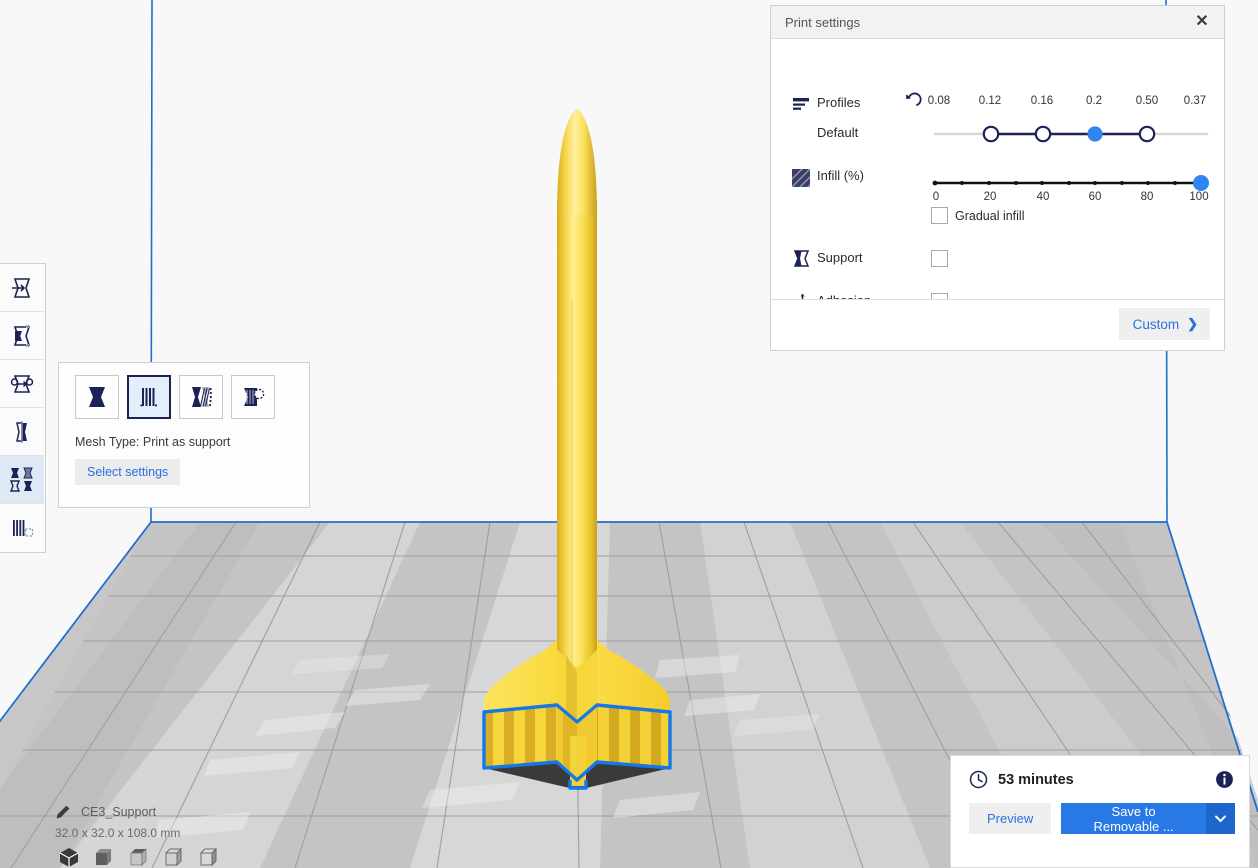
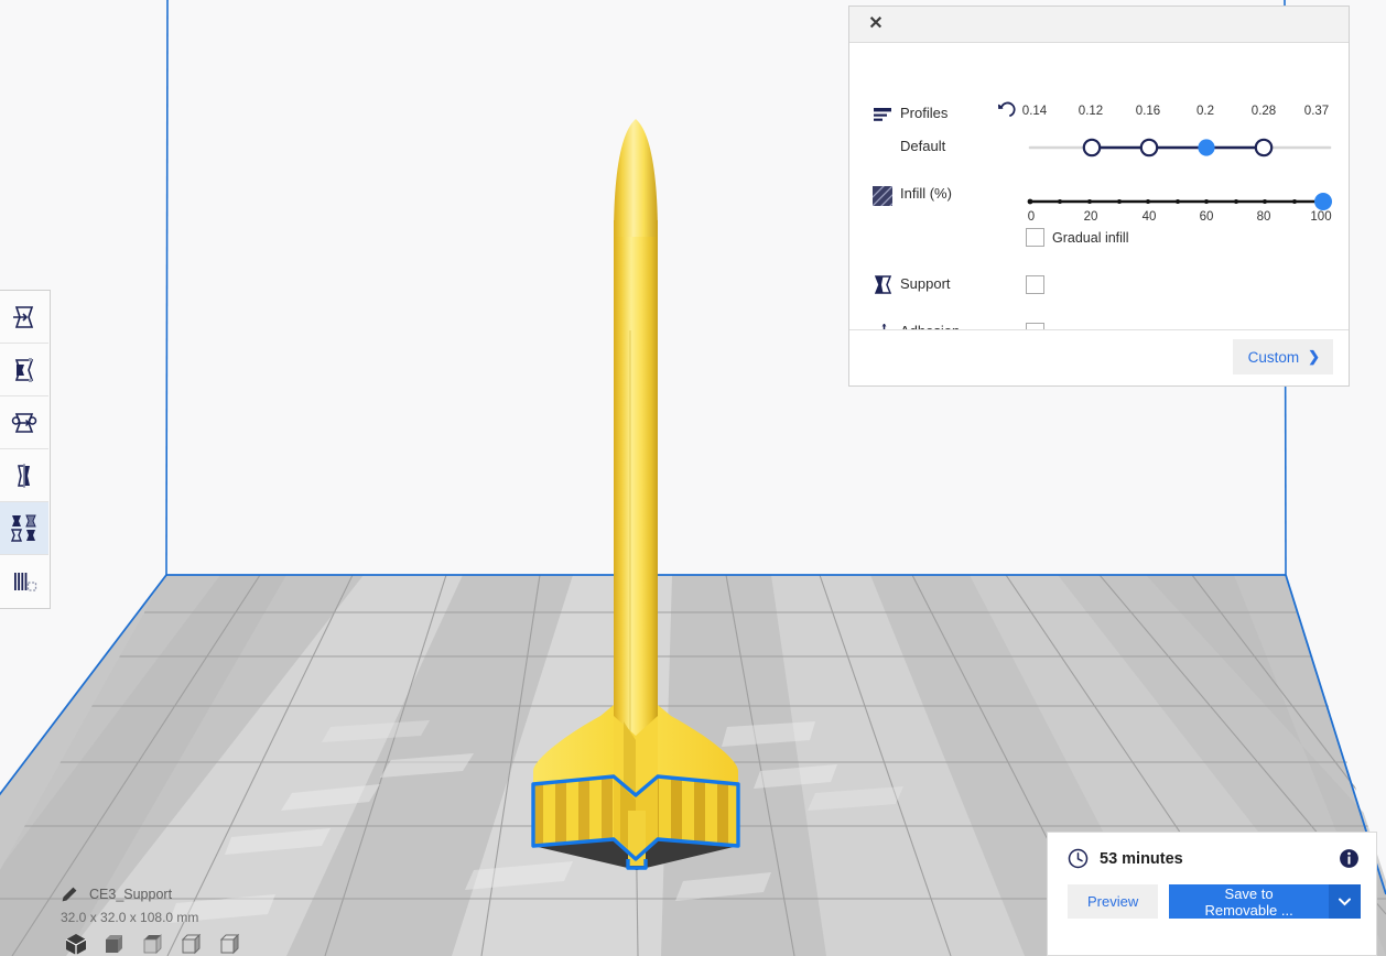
- Mesh Type: Print as support
- Select settings
- Print settings
  ✕
  Profiles
  Default
- 0.08
+ 0.14
  0.12
  0.16
  0.2
- 0.50
+ 0.28
  0.37
  Infill (%)
  0
  20
  40
  60
  80
  100
  Gradual infill
  Support
  Custom
  ❯
  CE3_Support
  32.0 x 32.0 x 108.0 mm
  53 minutes
  Preview
  Save to Removable ...
